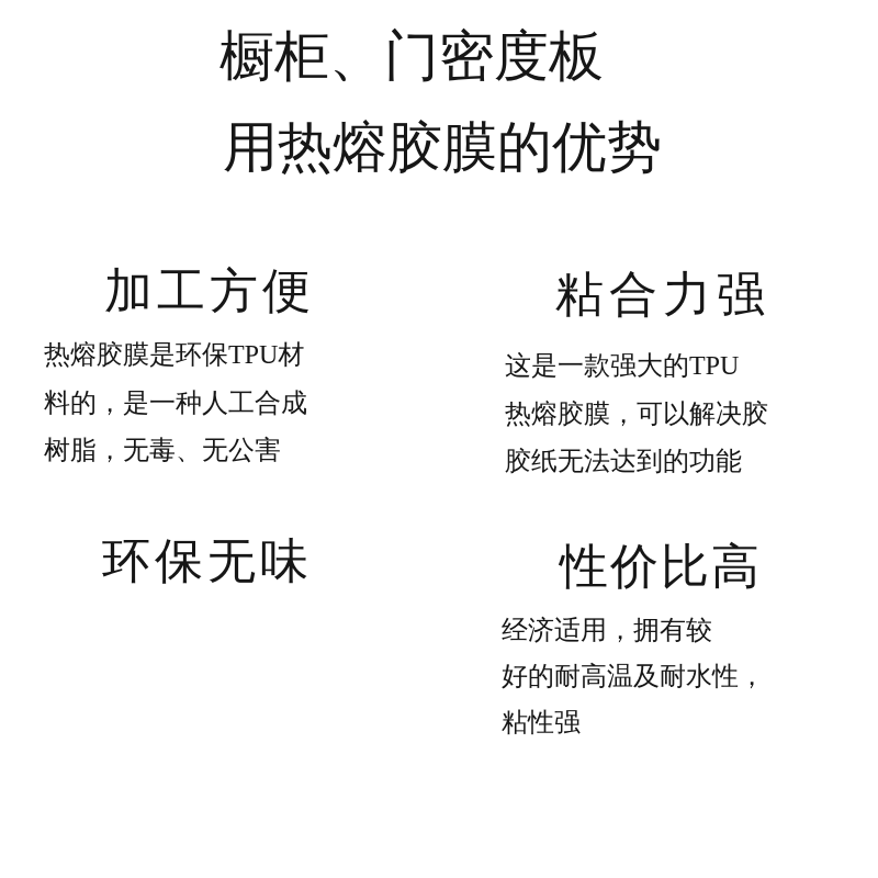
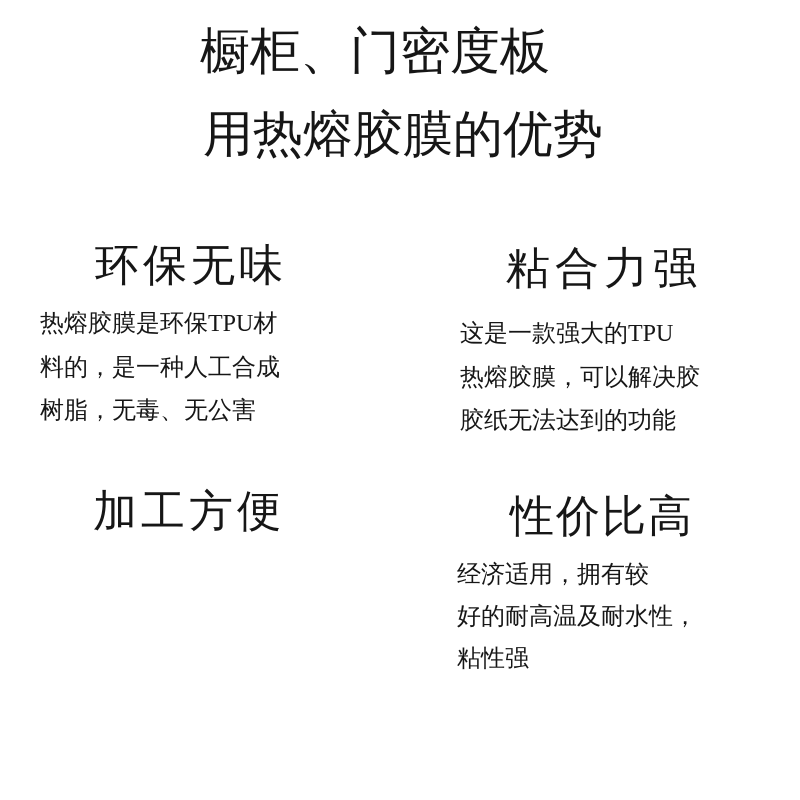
  橱柜、门密度板
  用热熔胶膜的优势
- 加工方便
+ 环保无味
  热熔胶膜是环保TPU材
  料的，是一种人工合成
  树脂，无毒、无公害
  粘合力强
  这是一款强大的TPU
  热熔胶膜，可以解决胶
  胶纸无法达到的功能
- 环保无味
+ 加工方便
  性价比高
  经济适用，拥有较
  好的耐高温及耐水性，
  粘性强
